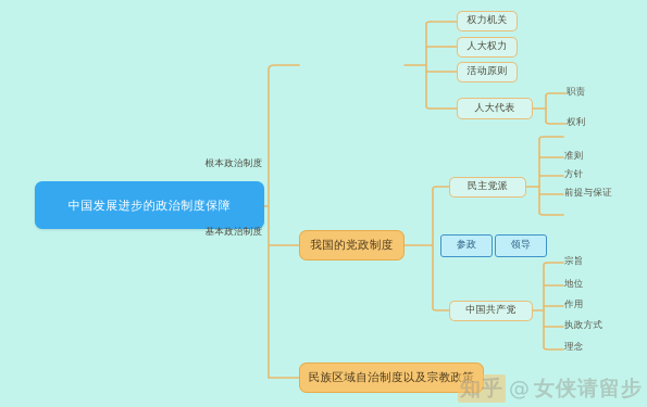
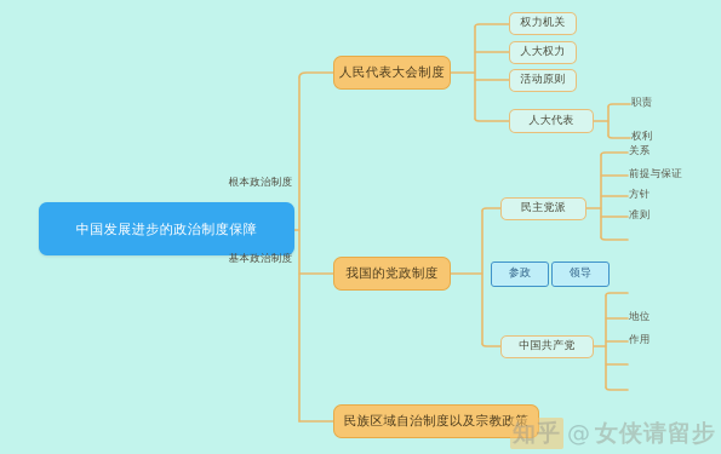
  中国发展进步的政治制度保障
  根本政治制度
  基本政治制度
+ 人民代表大会制度
  我国的党政制度
  民族区域自治制度以及宗教政策
  权力机关
  人大权力
  活动原则
  人大代表
  职责
  权利
  民主党派
  中国共产党
  参政
  领导
+ 关系
- 准则
+ 前提与保证
  方针
- 前提与保证
+ 准则
- 宗旨
  地位
  作用
- 执政方式
- 理念
  知乎
  @
  女侠请留步
